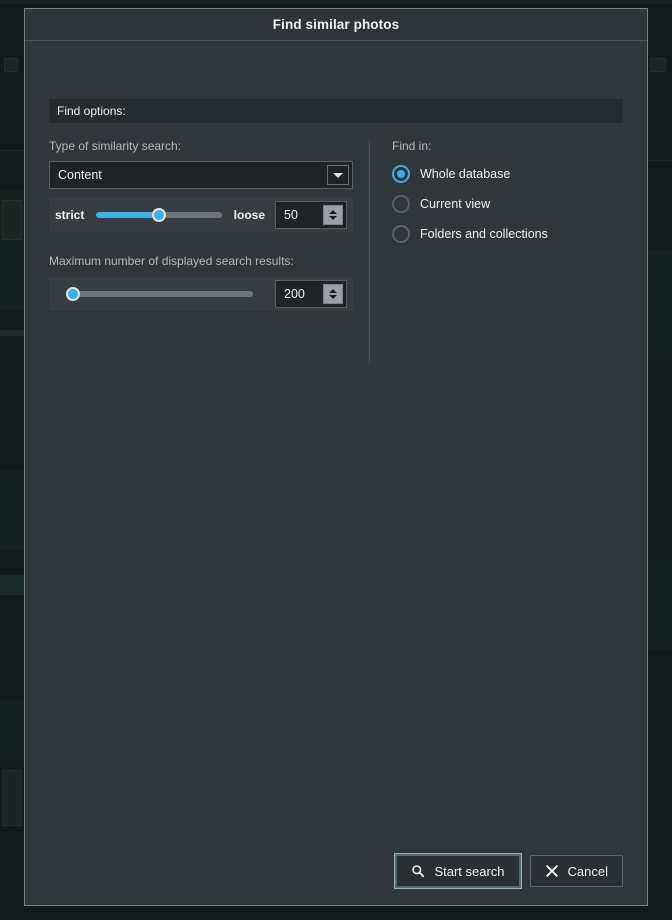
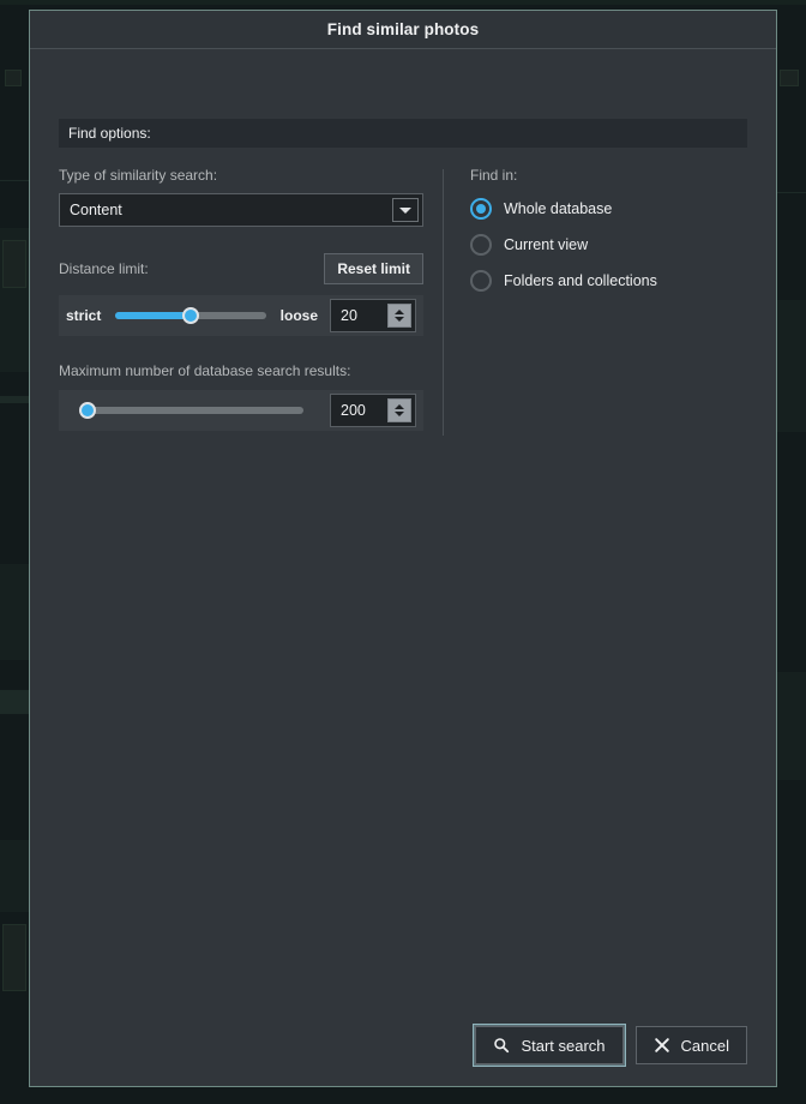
  Find similar photos
  Find options:
  Type of similarity search:
  Content
+ Distance limit:
+ Reset limit
  strict
  loose
- 50
+ 20
- Maximum number of displayed search results:
+ Maximum number of database search results:
  200
  Find in:
  Whole database
  Current view
  Folders and collections
  Start search
  Cancel
